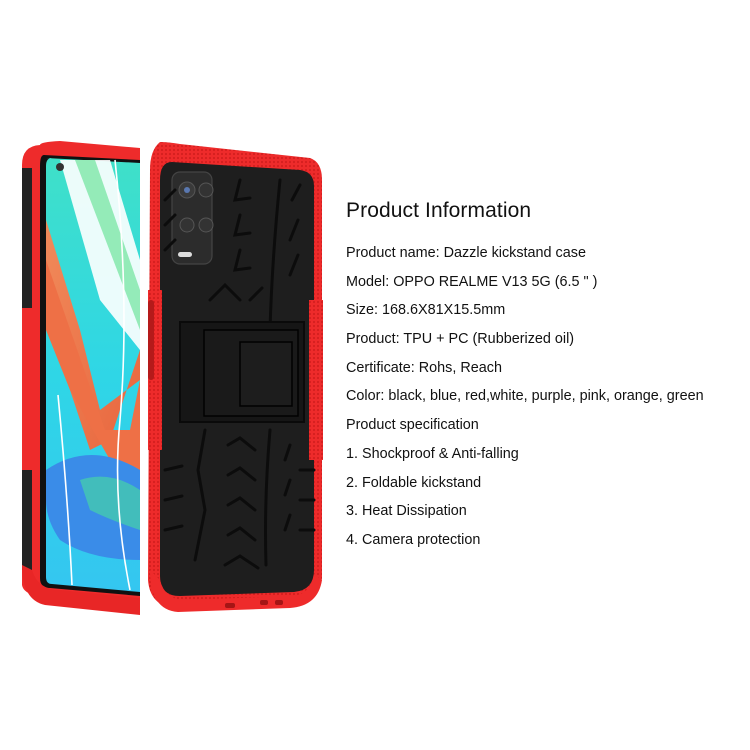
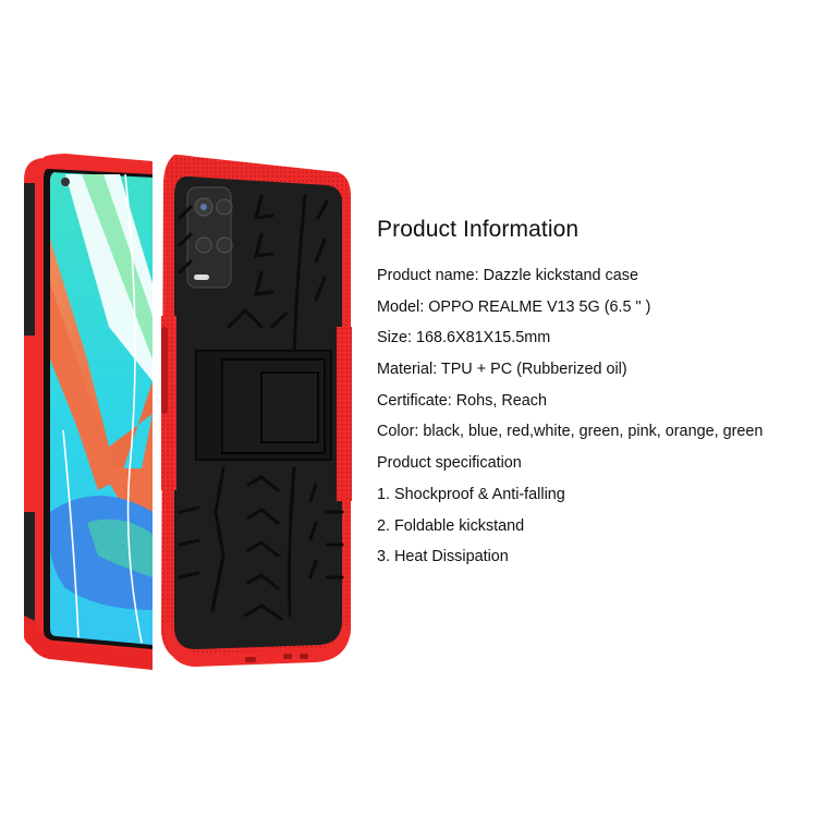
  Product Information
  Product name: Dazzle kickstand case
  Model: OPPO REALME V13 5G (6.5 " )
  Size: 168.6X81X15.5mm
- Product: TPU + PC (Rubberized oil)
+ Material: TPU + PC (Rubberized oil)
  Certificate: Rohs, Reach
- Color: black, blue, red,white, purple, pink, orange, green
+ Color: black, blue, red,white, green, pink, orange, green
  Product specification
  1. Shockproof & Anti-falling
  2. Foldable kickstand
  3. Heat Dissipation
- 4. Camera protection
